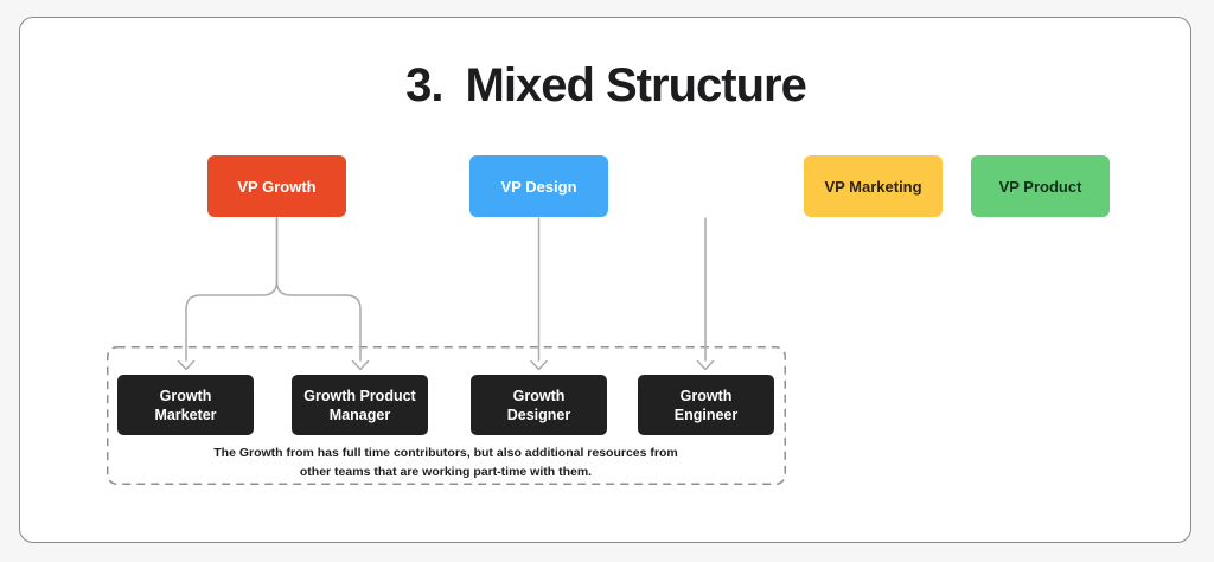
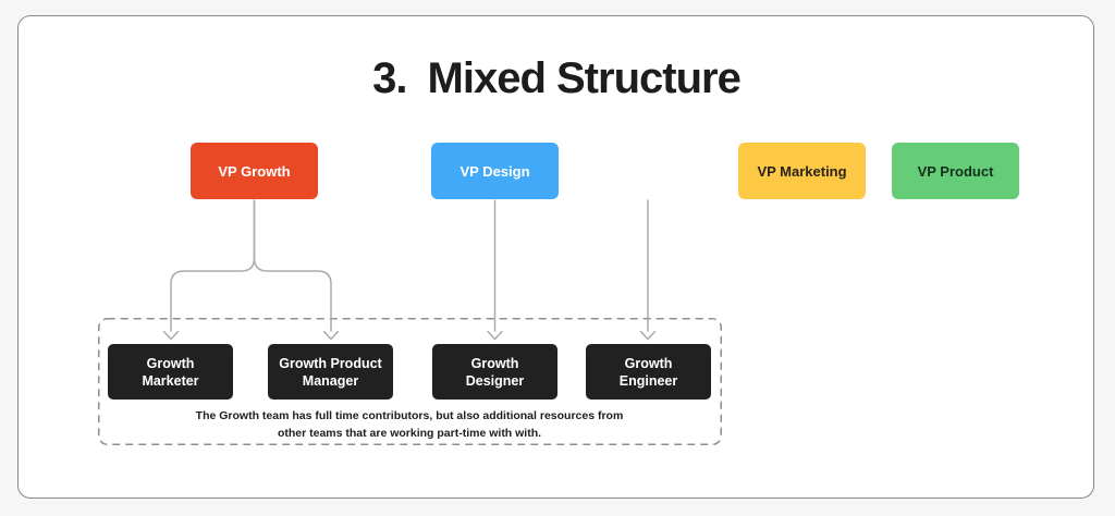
  3. Mixed Structure
  VP Growth
  VP Design
  VP Marketing
  VP Product
  Growth Marketer
  Growth Product Manager
  Growth Designer
  Growth Engineer
- The Growth from has full time contributors, but also additional resources from
+ The Growth team has full time contributors, but also additional resources from
- other teams that are working part-time with them.
+ other teams that are working part-time with with.
